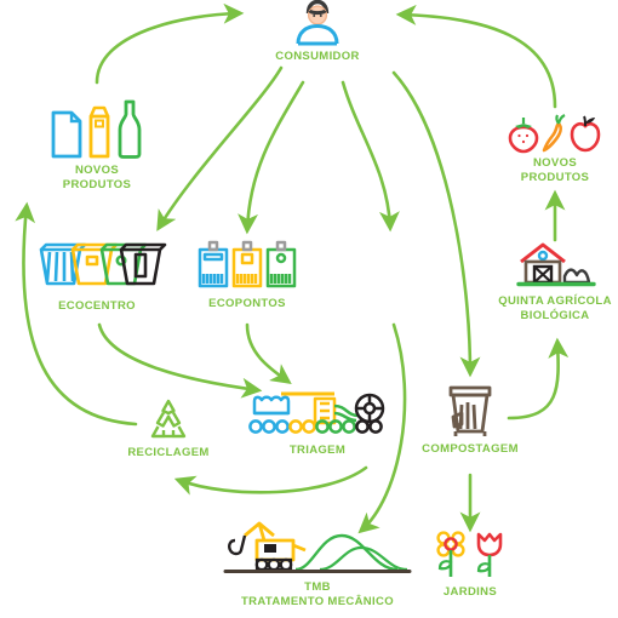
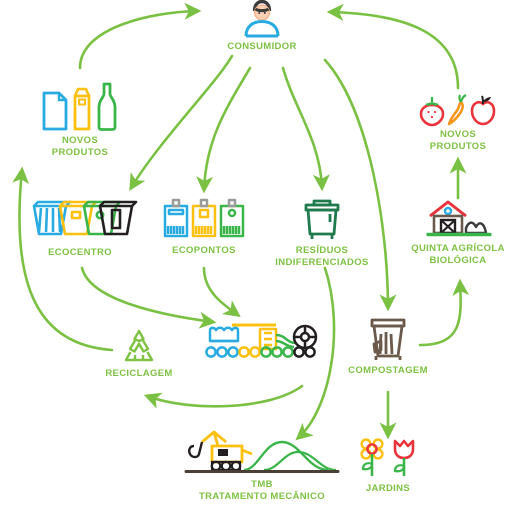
  CONSUMIDOR
  NOVOS
  PRODUTOS
  NOVOS
  PRODUTOS
  ECOCENTRO
  ECOPONTOS
+ RESÍDUOS
+ INDIFERENCIADOS
  QUINTA AGRÍCOLA
  BIOLÓGICA
  RECICLAGEM
- TRIAGEM
  COMPOSTAGEM
  TMB
  TRATAMENTO MECÂNICO
  JARDINS
